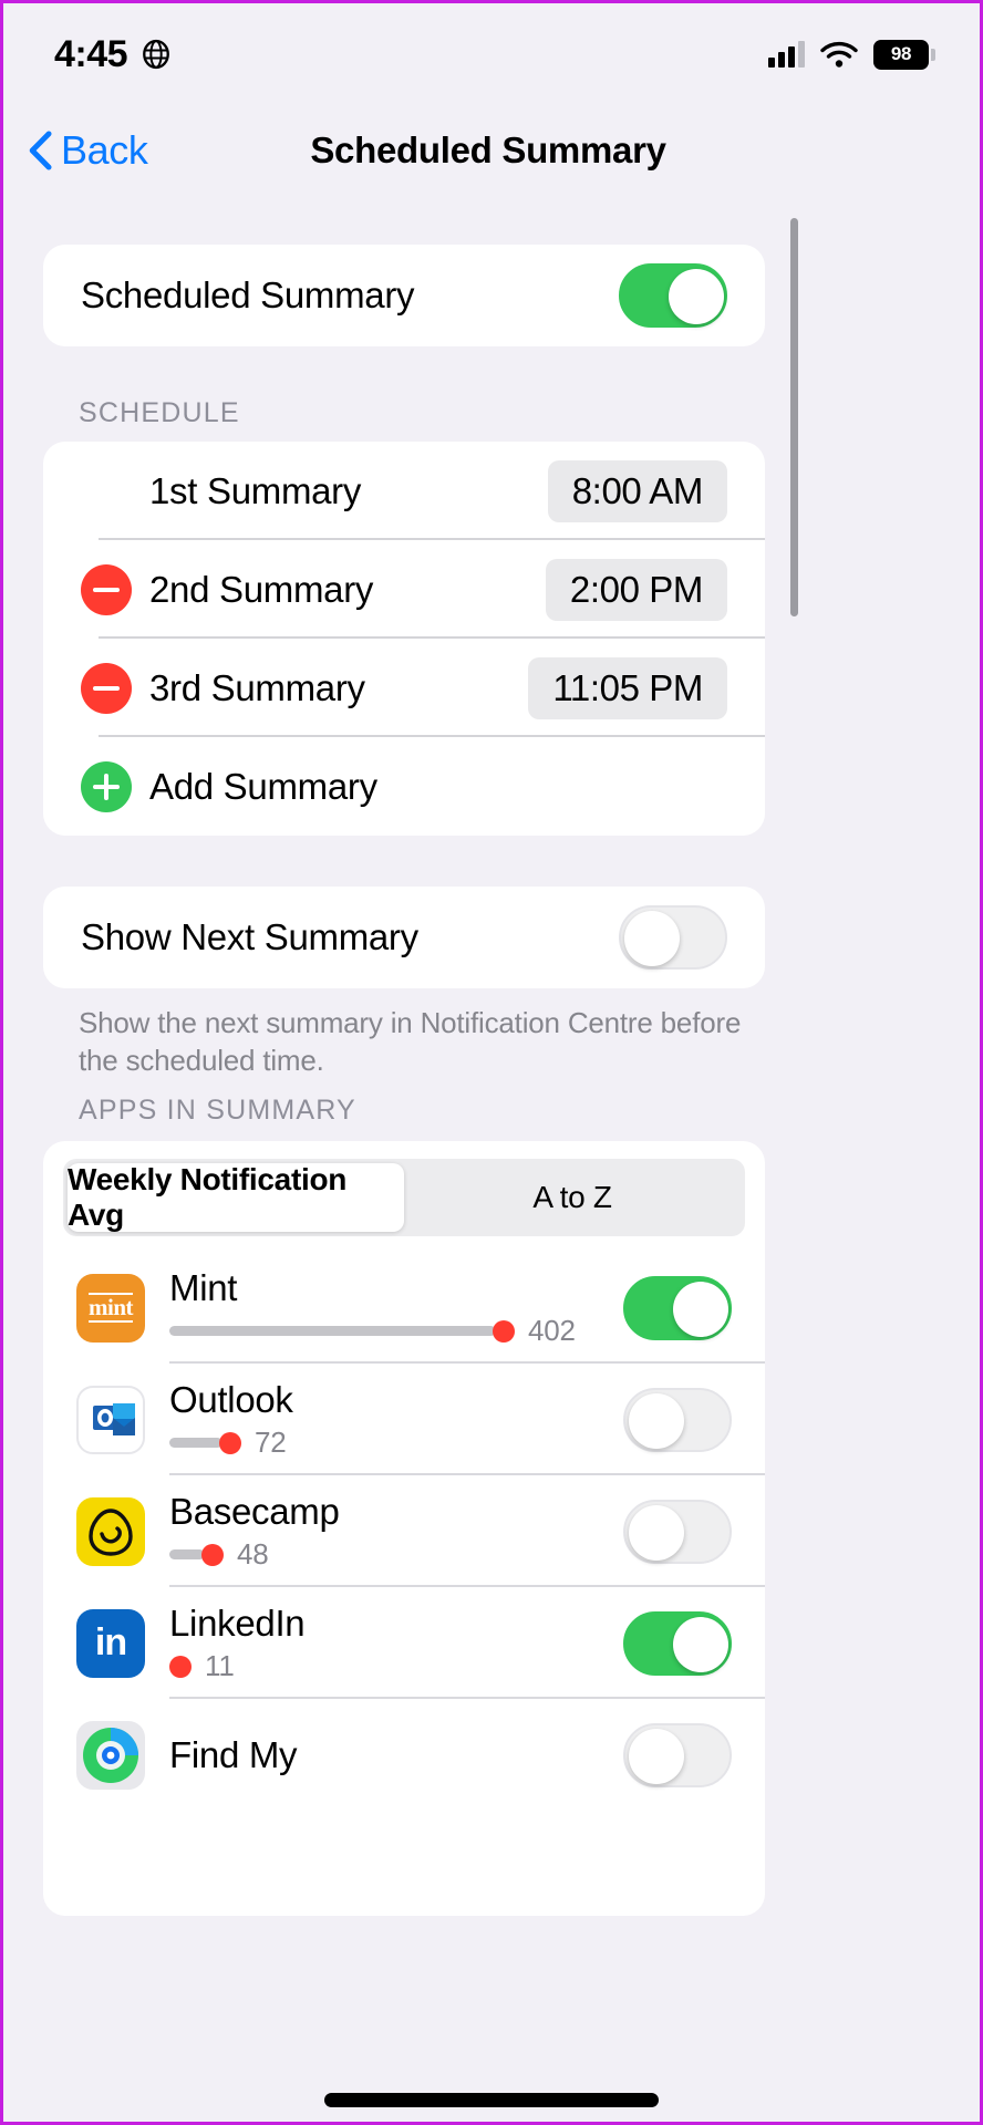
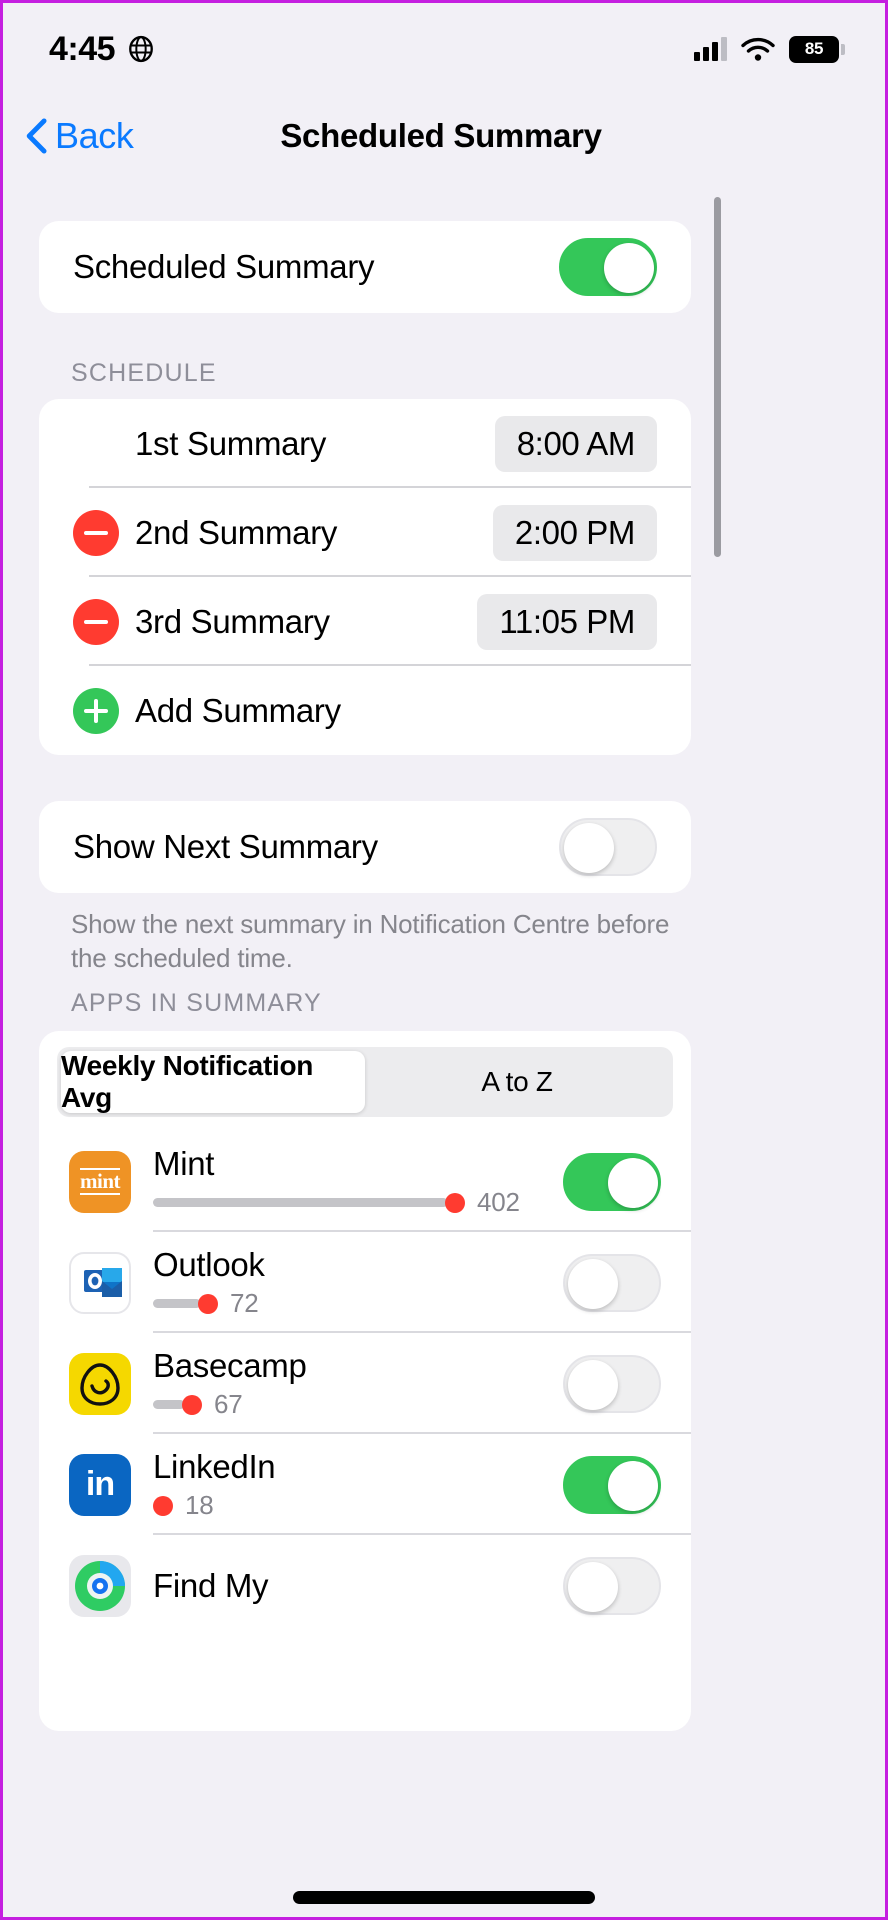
  4:45
- 98
+ 85
  Back
  Scheduled Summary
  Scheduled Summary
  SCHEDULE
  1st Summary
  8:00 AM
  2nd Summary
  2:00 PM
  3rd Summary
  11:05 PM
  Add Summary
  Show Next Summary
  Show the next summary in Notification Centre before the scheduled time.
  APPS IN SUMMARY
  Weekly Notification Avg
  A to Z
  mint
  Mint
  402
  Outlook
  72
  Basecamp
- 48
+ 67
  in
  LinkedIn
- 11
+ 18
  Find My
